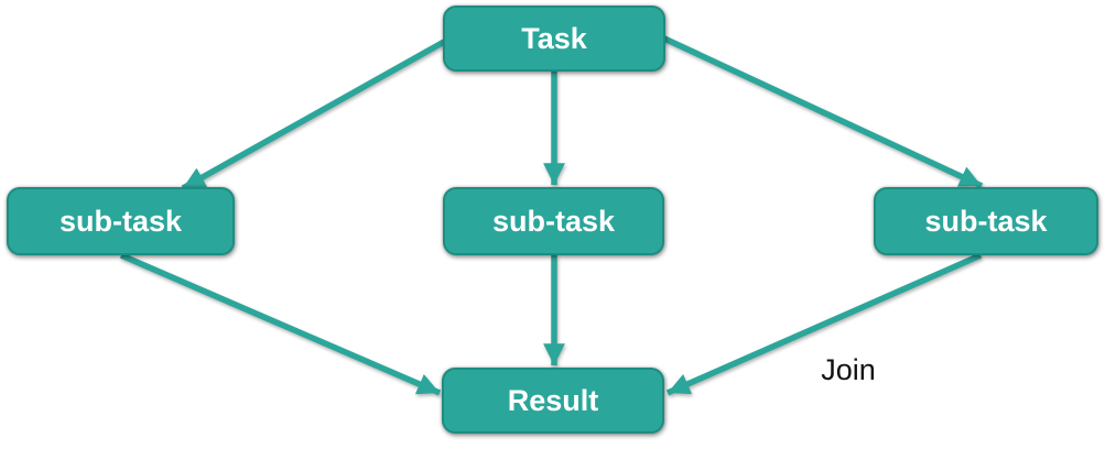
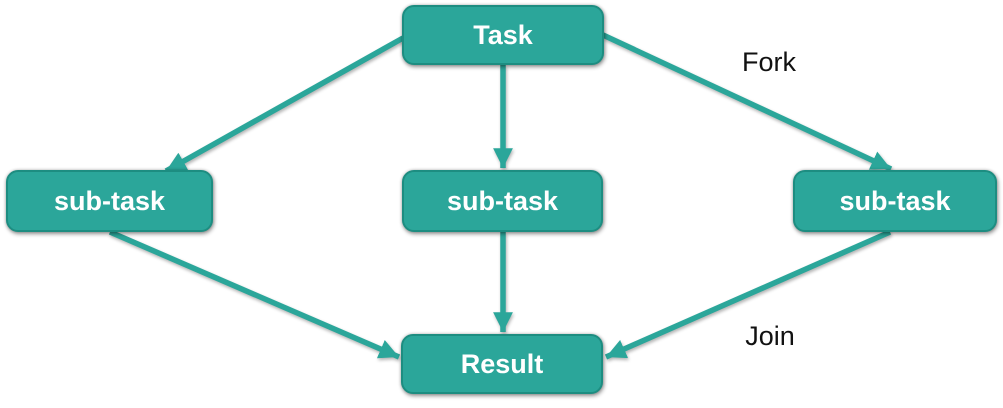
  Task
  sub-task
  sub-task
  sub-task
  Result
+ Fork
  Join
